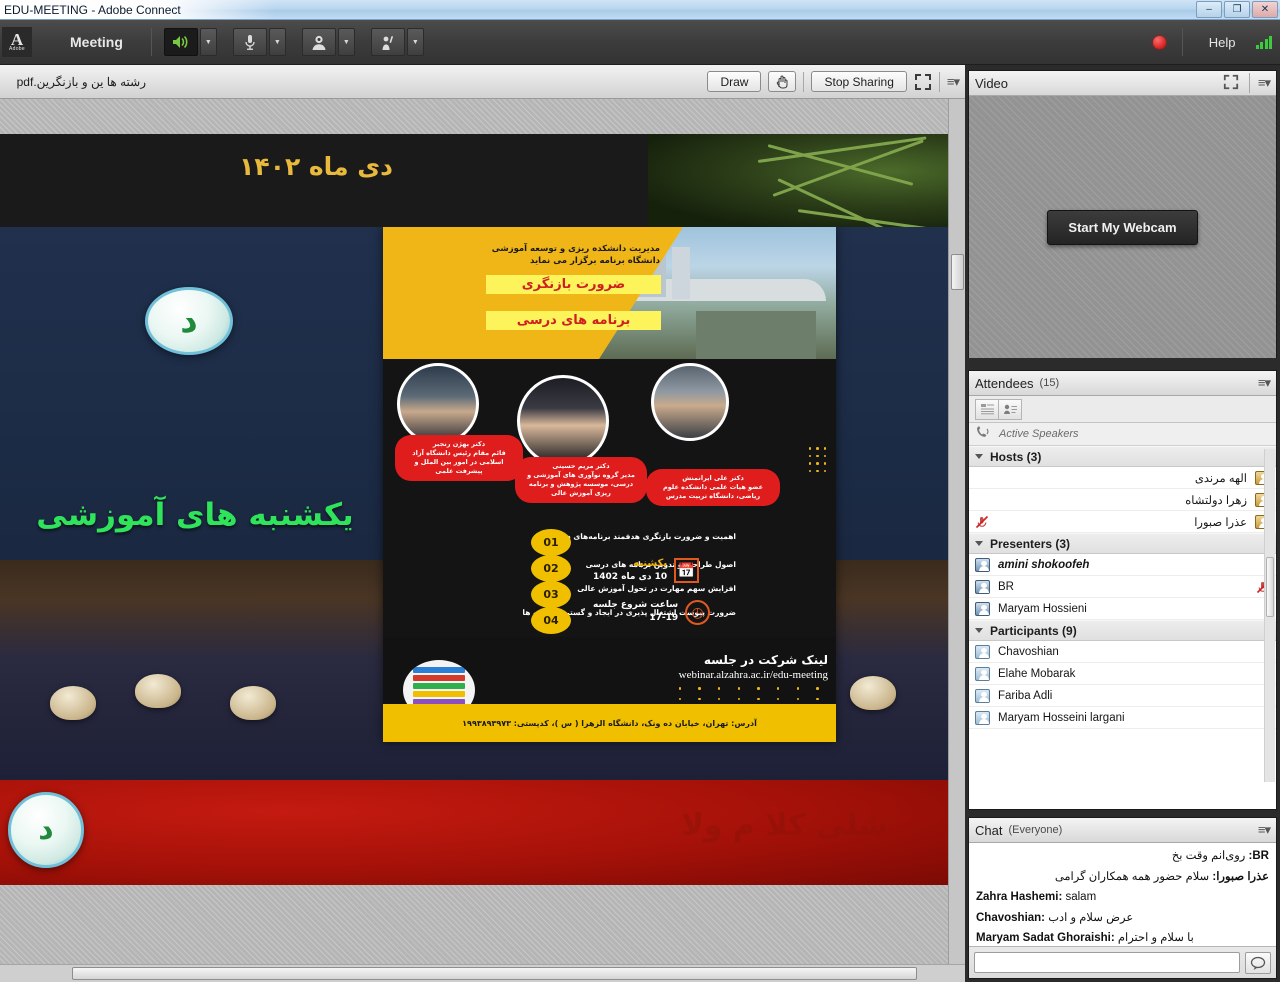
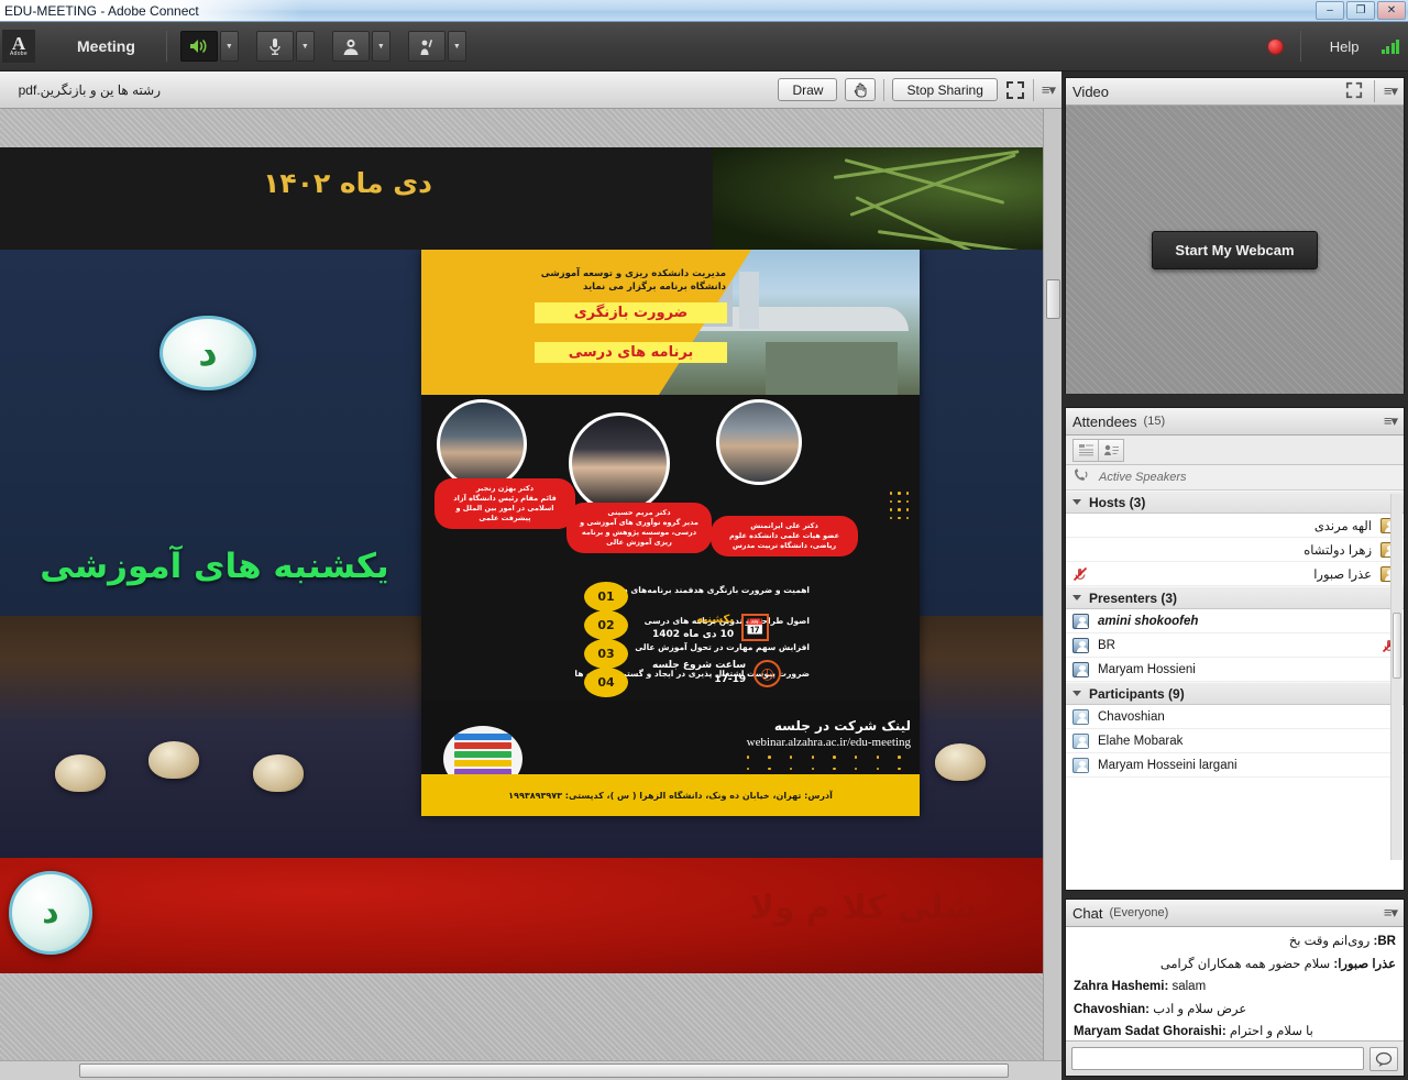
  EDU-MEETING - Adobe Connect
  –
  ❐
  ✕
  A
  Meeting
  Help
  رشته ها ین و بازنگرین.pdf
  Draw
  Stop Sharing
  ≡▾
  دی ماه ۱۴۰۲
  د
  یکشنبه های آموزشی
  مدیریت دانشکده ریزی و توسعه آموزشی
  دانشگاه برنامه برگزار می نماید
  ضرورت بازنگری
  برنامه های درسی
  دکتر بهژن رنجبر
  قائم مقام رئیس دانشگاه آزاد اسلامی در امور بین الملل و پیشرفت علمی
  دکتر مریم حسینی
  مدیر گروه نوآوری های آموزشی و درسی، موسسه پژوهش و برنامه ریزی آموزش عالی
  دکتر علی ایرانمنش
  عضو هیات علمی دانشکده علوم ریاضی، دانشگاه تربیت مدرس
  اهمیت و ضرورت بازنگری هدفمند برنامه‌های
  اصول طراحی و تدوین برنامه های درسی
  افزایش سهم مهارت در تحول آموزش عالی
  ضرورت پیوست اشتغال پذیری در ایجاد و گست ها
  01
  02
  03
  04
  یکشنبه
  10 دی ماه 1402
  📅
  ساعت شروع جلسه
  17-19
  ◷
  لینک شرکت در جلسه
  webinar.alzahra.ac.ir/edu-meeting
  آدرس: تهران، خیابان ده ونک، دانشگاه الزهرا ( س )، کدپستی: ۱۹۹۳۸۹۳۹۷۳
  د
  Video
  ≡▾
  Start My Webcam
  Attendees
  (15)
  ≡▾
  Active Speakers
  Hosts (3)
  الهه مرندی
  زهرا دولتشاه
  عذرا صبورا
  Presenters (3)
  amini shokoofeh
  BR
  Maryam Hossieni
  Participants (9)
  Chavoshian
  Elahe Mobarak
- Fariba Adli
  Maryam Hosseini largani
  Chat
  (Everyone)
  ≡▾
  BR: روی‌انم وقت بخ
  عذرا صبورا: سلام حضور همه همکاران گرامی
  Zahra Hashemi: salam
  Chavoshian: عرض سلام و ادب
  Maryam Sadat Ghoraishi: با سلام و احترام
